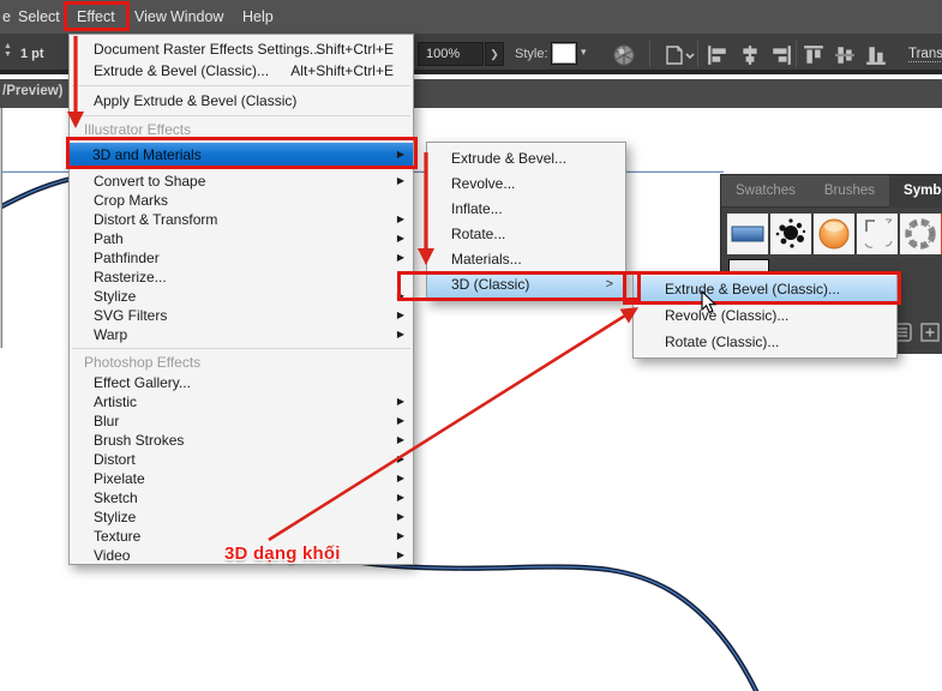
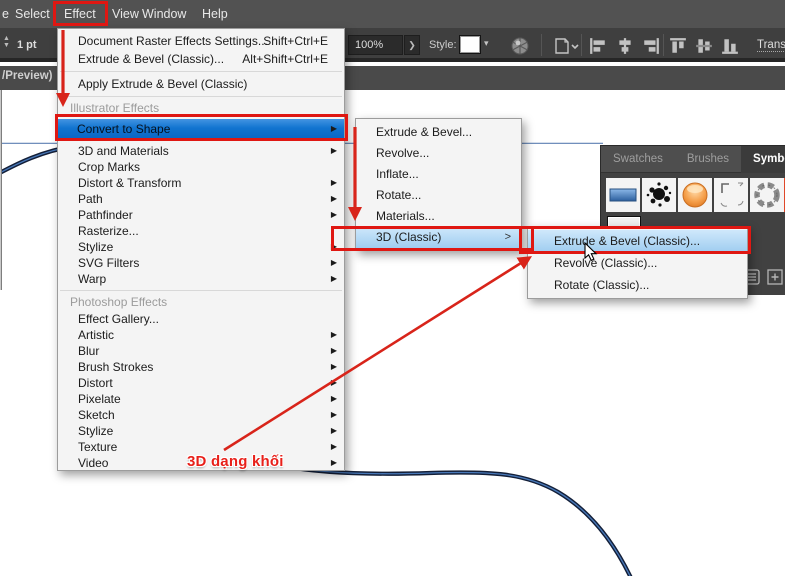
  e
  Select
  Effect
  View
  Window
  Help
  1 pt
  100%
  ❯
  Style:
  ▾
  Trans
  /Preview)
  Swatches
  Brushes
  Document Raster Effects Settings...
  Shift+Ctrl+E
  Extrude & Bevel (Classic)...
  Alt+Shift+Ctrl+E
  Apply Extrude & Bevel (Classic)
  Illustrator Effects
- 3D and Materials
+ Convert to Shape
  ▶
- Convert to Shape
+ 3D and Materials
  ▶
  Crop Marks
  Distort & Transform
  ▶
  Path
  ▶
  Pathfinder
  ▶
  Rasterize...
  Stylize
  ▶
  SVG Filters
  ▶
  Warp
  ▶
  Photoshop Effects
  Effect Gallery...
  Artistic
  ▶
  Blur
  ▶
  Brush Strokes
  ▶
  Distort
  ▶
  Pixelate
  ▶
  Sketch
  ▶
  Stylize
  ▶
  Texture
  ▶
  Video
  ▶
  Extrude & Bevel...
  Revolve...
  Inflate...
  Rotate...
  Materials...
  3D (Classic)
  >
  Extrude & Bevel (Classic)...
  Revolve (Classic)...
  Rotate (Classic)...
  3D dạng khối
